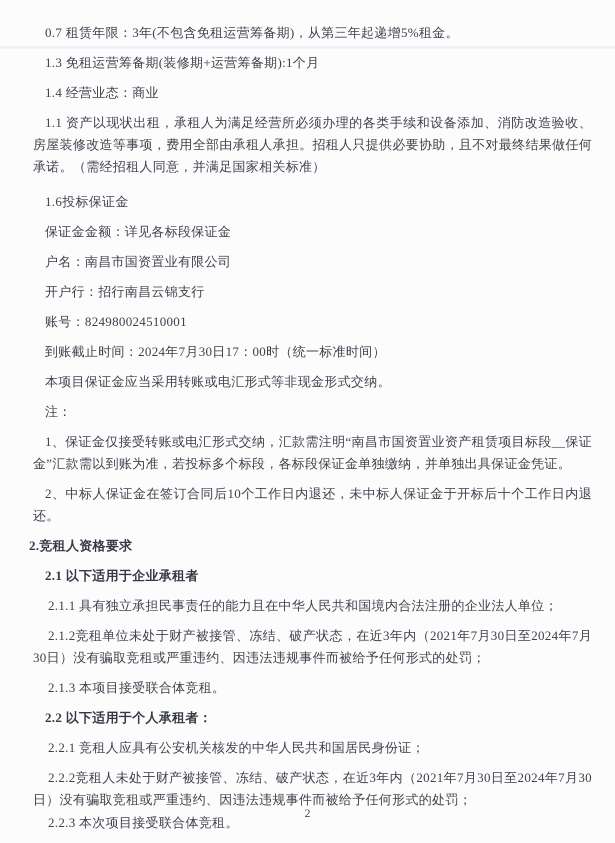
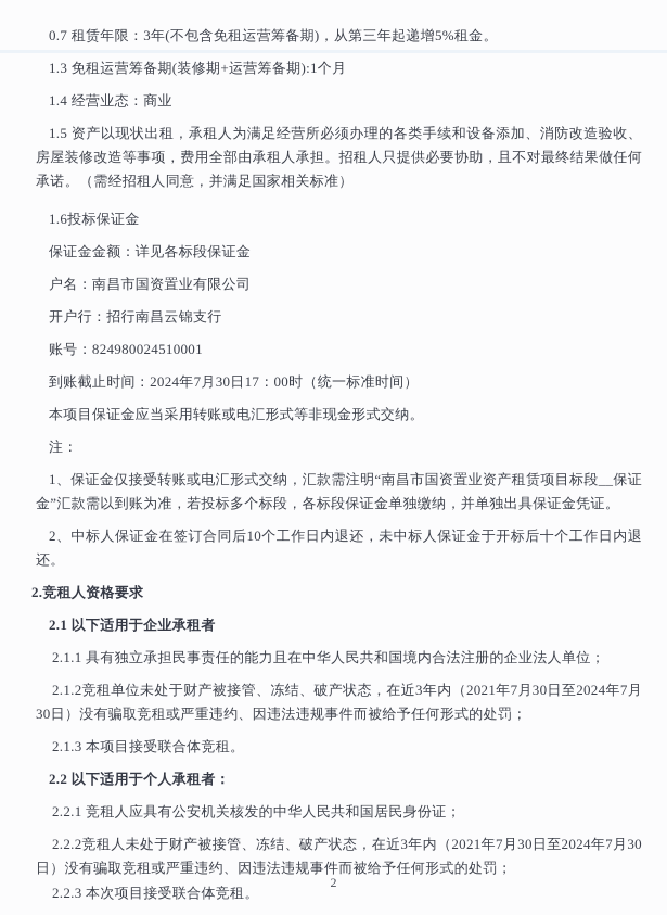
  0.7 租赁年限：3年(不包含免租运营筹备期)，从第三年起递增5%租金。
  1.3 免租运营筹备期(装修期+运营筹备期):1个月
  1.4 经营业态：商业
- 1.1 资产以现状出租，承租人为满足经营所必须办理的各类手续和设备添加、消防改造验收、房屋装修改造等事项，费用全部由承租人承担。招租人只提供必要协助，且不对最终结果做任何承诺。（需经招租人同意，并满足国家相关标准）
+ 1.5 资产以现状出租，承租人为满足经营所必须办理的各类手续和设备添加、消防改造验收、房屋装修改造等事项，费用全部由承租人承担。招租人只提供必要协助，且不对最终结果做任何承诺。（需经招租人同意，并满足国家相关标准）
  1.6投标保证金
  保证金金额：详见各标段保证金
  户名：南昌市国资置业有限公司
  开户行：招行南昌云锦支行
  账号：824980024510001
  到账截止时间：2024年7月30日17：00时（统一标准时间）
  本项目保证金应当采用转账或电汇形式等非现金形式交纳。
  注：
  1、保证金仅接受转账或电汇形式交纳，汇款需注明“南昌市国资置业资产租赁项目标段__保证金”汇款需以到账为准，若投标多个标段，各标段保证金单独缴纳，并单独出具保证金凭证。
  2、中标人保证金在签订合同后10个工作日内退还，未中标人保证金于开标后十个工作日内退还。
  2.竞租人资格要求
  2.1 以下适用于企业承租者
  2.1.1 具有独立承担民事责任的能力且在中华人民共和国境内合法注册的企业法人单位；
  2.1.2竞租单位未处于财产被接管、冻结、破产状态，在近3年内（2021年7月30日至2024年7月30日）没有骗取竞租或严重违约、因违法违规事件而被给予任何形式的处罚；
  2.1.3 本项目接受联合体竞租。
  2.2 以下适用于个人承租者：
  2.2.1 竞租人应具有公安机关核发的中华人民共和国居民身份证；
  2.2.2竞租人未处于财产被接管、冻结、破产状态，在近3年内（2021年7月30日至2024年7月30日）没有骗取竞租或严重违约、因违法违规事件而被给予任何形式的处罚；
  2.2.3 本次项目接受联合体竞租。
  2
